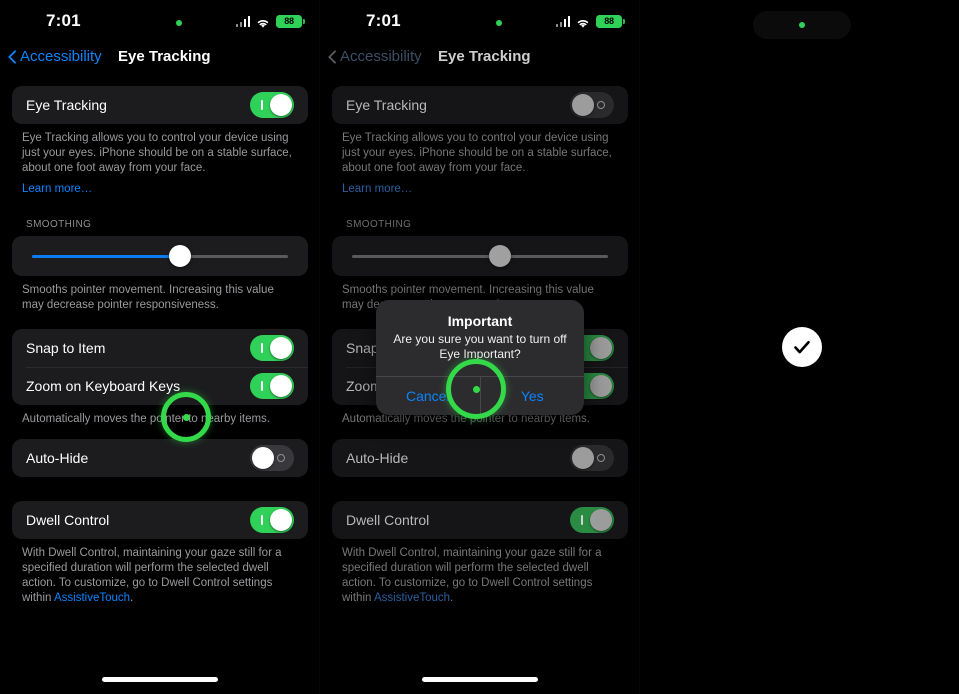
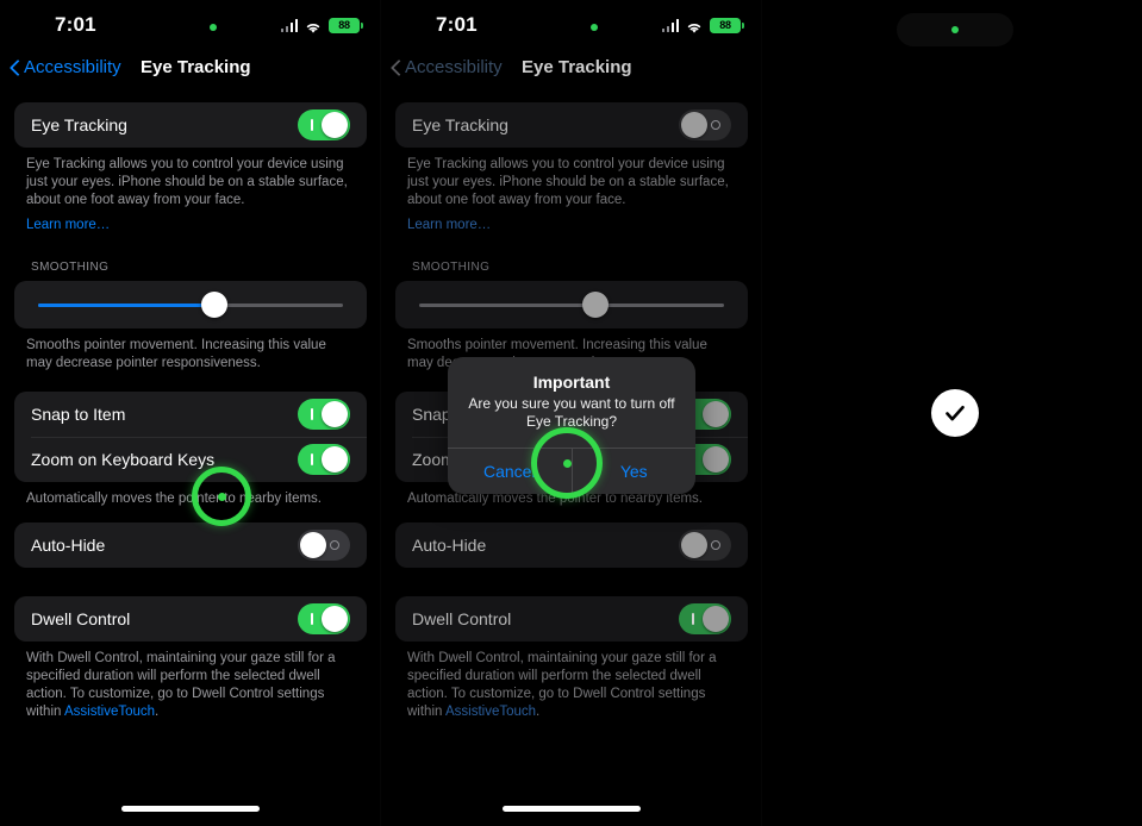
  7:01
  88
  Accessibility
  Eye Tracking
  Eye Tracking
  Eye Tracking allows you to control your device using just your eyes. iPhone should be on a stable surface, about one foot away from your face.
  Learn more…
  SMOOTHING
  Smooths pointer movement. Increasing this value may decrease pointer responsiveness.
  Snap to Item
  Zoom on Keyboard Keys
  Automatically moves the pointe to nearby items.
  Auto-Hide
  Dwell Control
  With Dwell Control, maintaining your gaze still for a specified duration will perform the selected dwell action. To customize, go to Dwell Control settings within AssistiveTouch.
  7:01
  88
  Accessibility
  Eye Tracking
  Eye Tracking
  Eye Tracking allows you to control your device using just your eyes. iPhone should be on a stable surface, about one foot away from your face.
  Learn more…
  SMOOTHING
  Automatically moves the pointer to nearby items.
  Auto-Hide
  Dwell Control
  With Dwell Control, maintaining your gaze still for a specified duration will perform the selected dwell action. To customize, go to Dwell Control settings within AssistiveTouch.
  Important
- Are you sure you want to turn off Eye Important?
+ Are you sure you want to turn off Eye Tracking?
  Cancel
  Yes
